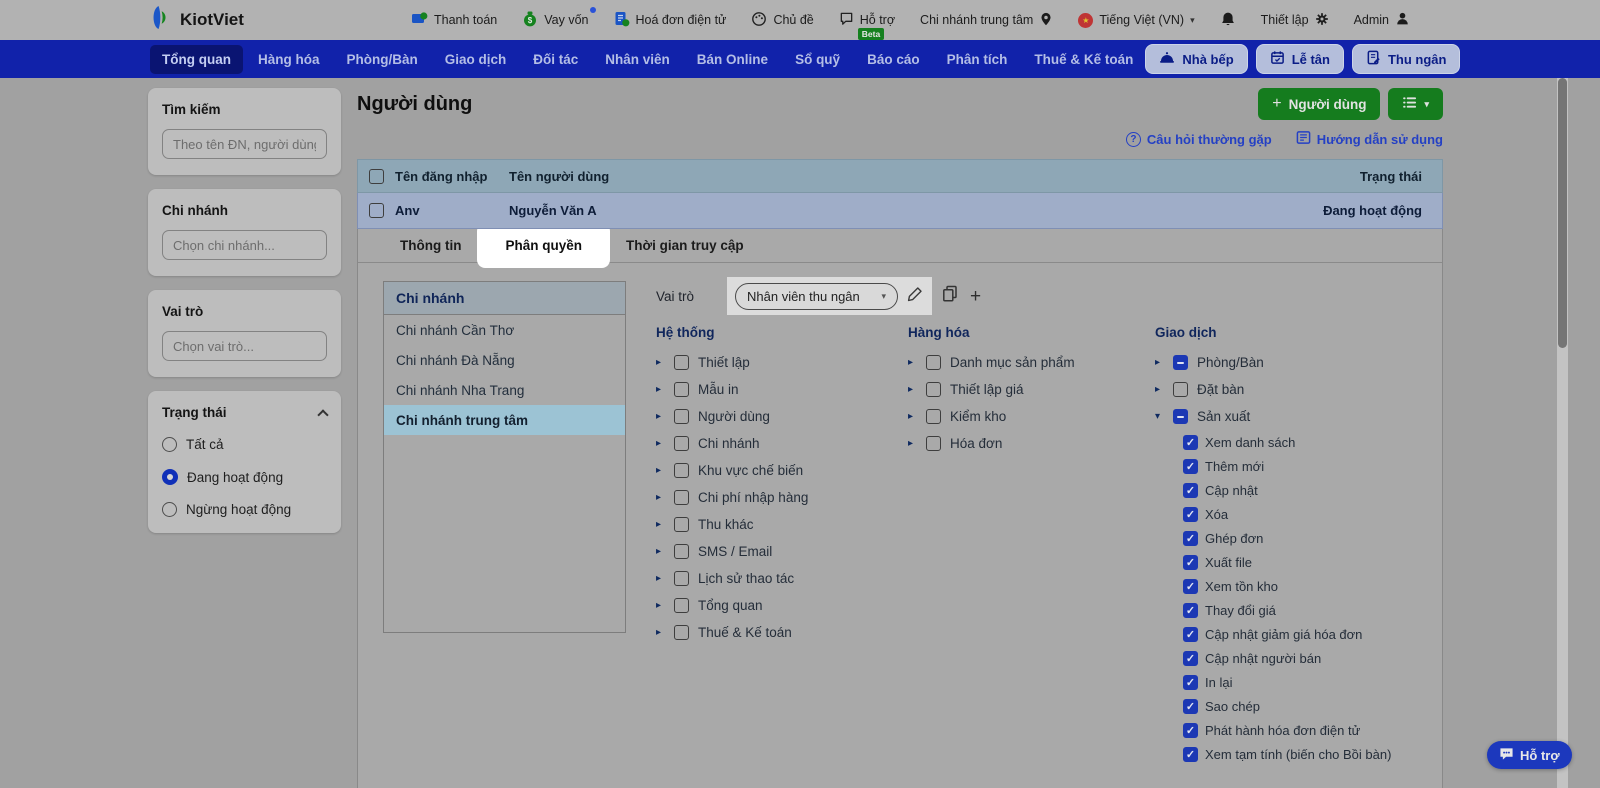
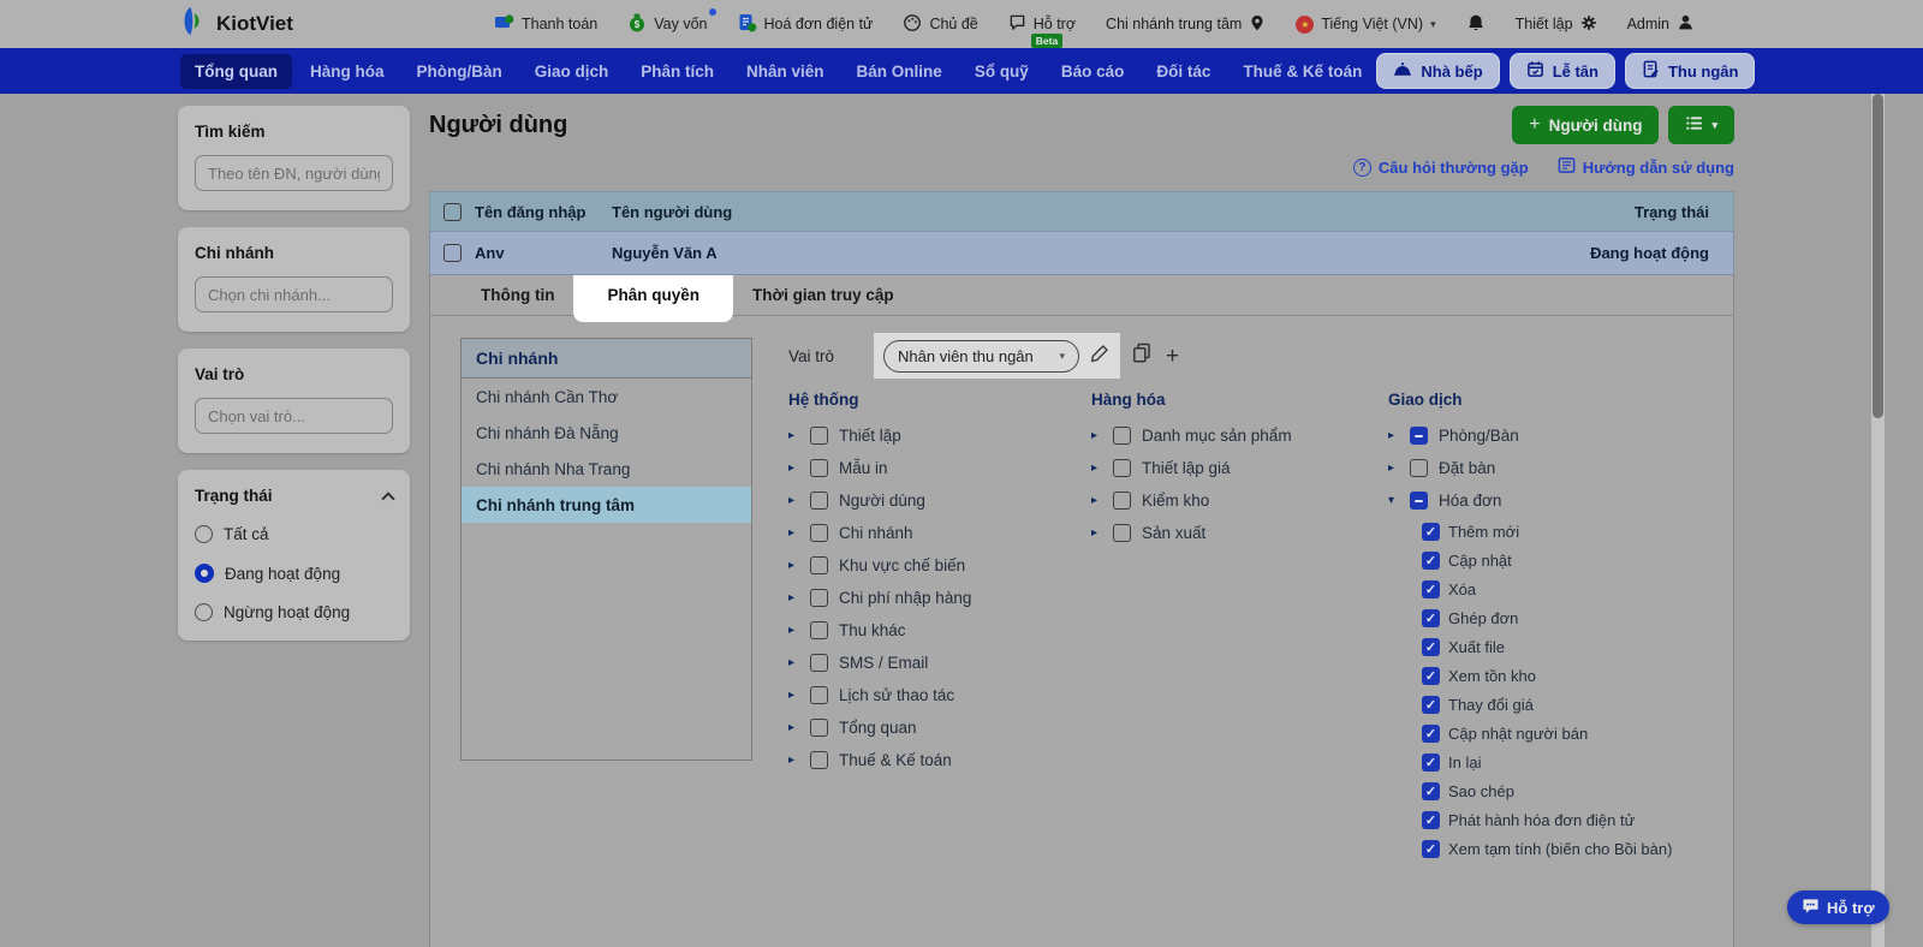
  KiotViet
  Thanh toán
  $
  Vay vốn
  Hoá đơn điện tử
  Chủ đề
  Hỗ trợ
  Beta
  Chi nhánh trung tâm
  ★
  Tiếng Việt (VN)
  ▾
  Thiết lập
  Admin
  Tổng quan
  Hàng hóa
  Phòng/Bàn
  Giao dịch
- Đối tác
+ Phân tích
  Nhân viên
  Bán Online
  Sổ quỹ
  Báo cáo
- Phân tích
+ Đối tác
  Thuế & Kế toán
  Nhà bếp
  Lễ tân
  Thu ngân
  Tìm kiếm
  Theo tên ĐN, người dùn
  Chi nhánh
  Chọn chi nhánh...
  Vai trò
  Chọn vai trò...
  Trạng thái
  Tất cả
  Đang hoạt động
  Ngừng hoạt động
  Người dùng
  +
  Người dùng
  ▾
  ?
  Câu hỏi thường gặp
  Hướng dẫn sử dụng
  Tên đăng nhập
  Tên người dùng
  Trạng thái
  Anv
  Nguyễn Văn A
  Đang hoạt động
  Thông tin
  Phân quyền
  Thời gian truy cập
  Chi nhánh
  Chi nhánh Cần Thơ
  Chi nhánh Đà Nẵng
  Chi nhánh Nha Trang
  Chi nhánh trung tâm
  Vai trò
  Nhân viên thu ngân
  ▾
  +
  Hệ thống
  ▸
  Thiết lập
  ▸
  Mẫu in
  ▸
  Người dùng
  ▸
  Chi nhánh
  ▸
  Khu vực chế biến
  ▸
  Chi phí nhập hàng
  ▸
  Thu khác
  ▸
  SMS / Email
  ▸
  Lịch sử thao tác
  ▸
  Tổng quan
  ▸
  Thuế & Kế toán
  Hàng hóa
  ▸
  Danh mục sản phẩm
  ▸
  Thiết lập giá
  ▸
  Kiểm kho
  ▸
- Hóa đơn
+ Sản xuất
  Giao dịch
  ▸
  Phòng/Bàn
  ▸
  Đặt bàn
  ▾
- Sản xuất
+ Hóa đơn
- Xem danh sách
  Thêm mới
  Cập nhật
  Xóa
  Ghép đơn
  Xuất file
  Xem tồn kho
  Thay đổi giá
- Cập nhật giảm giá hóa đơn
  Cập nhật người bán
  In lại
  Sao chép
  Phát hành hóa đơn điện tử
  Xem tạm tính (biến cho Bồi bàn)
  Hỗ trợ
